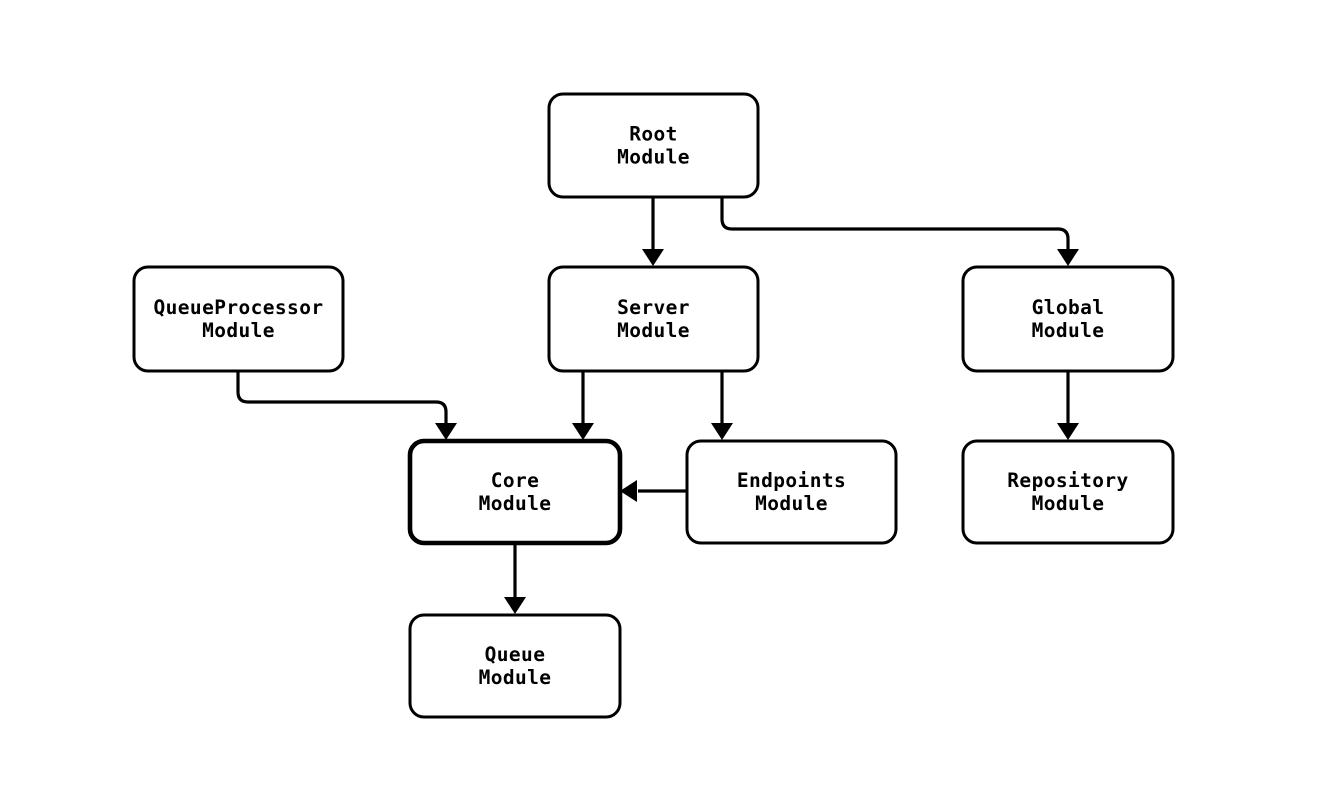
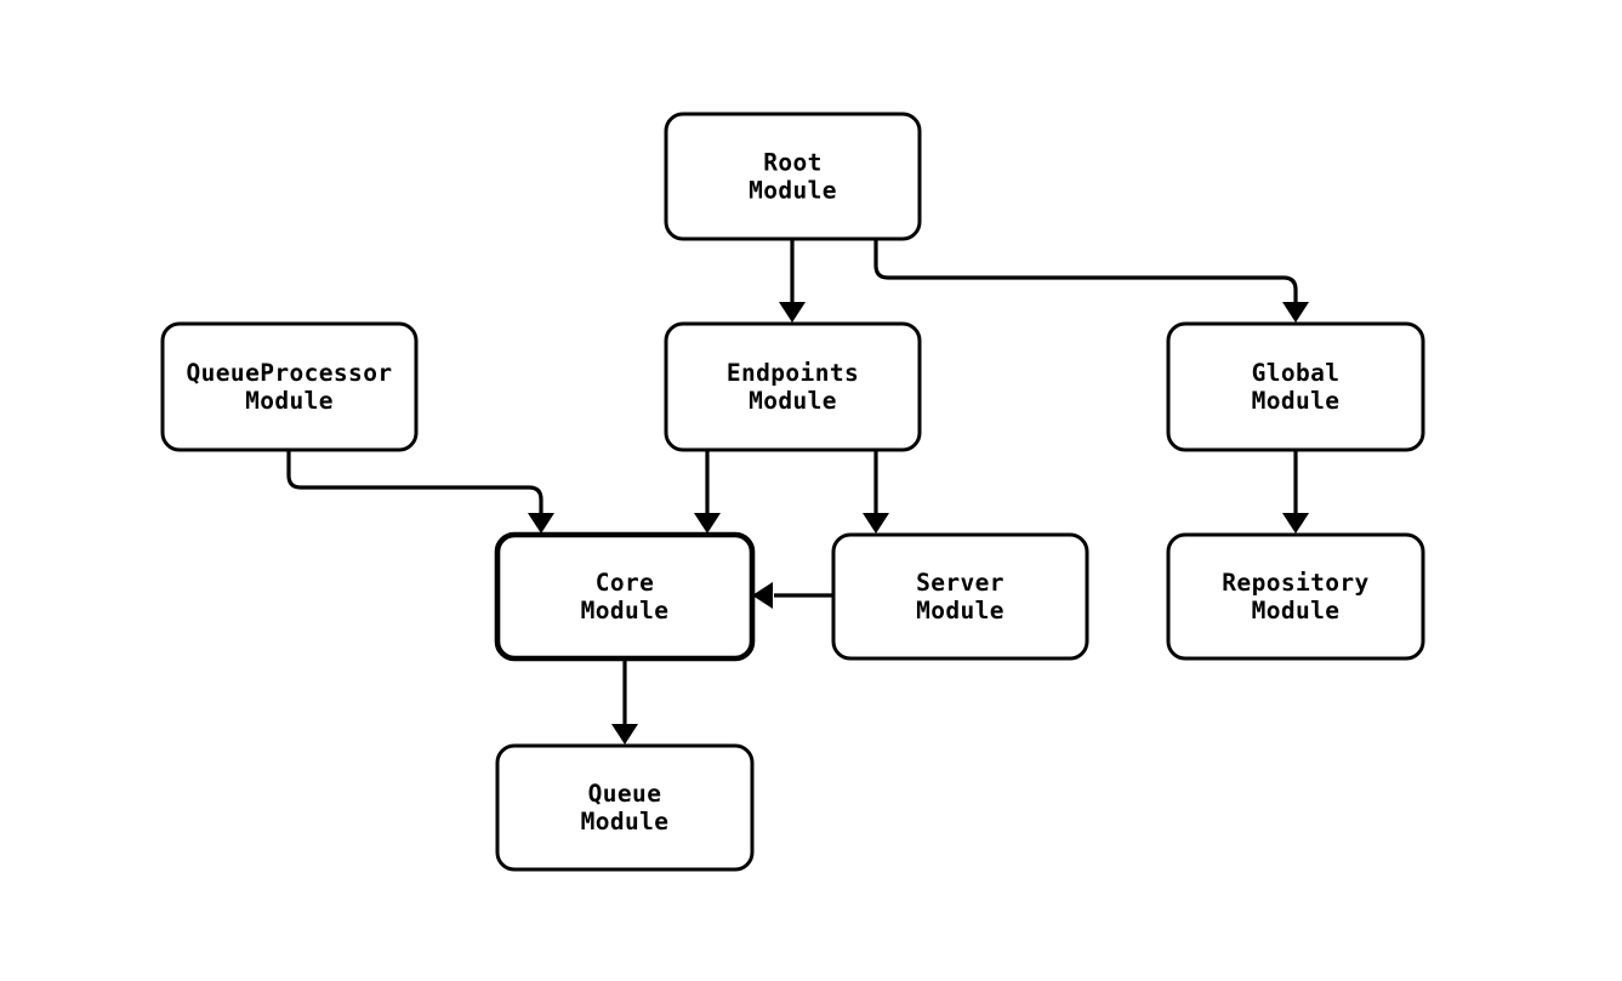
  Root Module
  QueueProcessor Module
- Server Module
+ Endpoints Module
  Global Module
  Core Module
- Endpoints Module
+ Server Module
  Repository Module
  Queue Module
